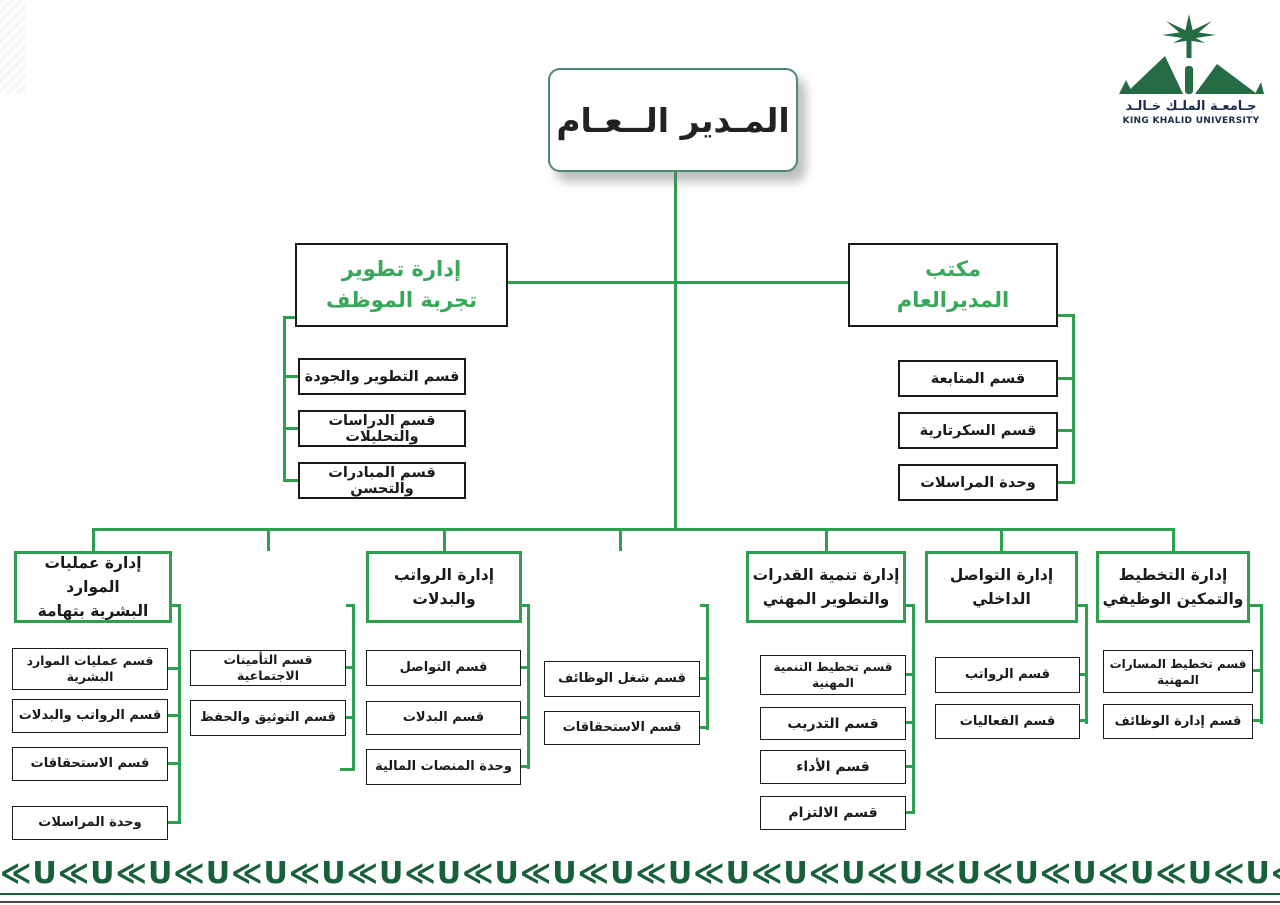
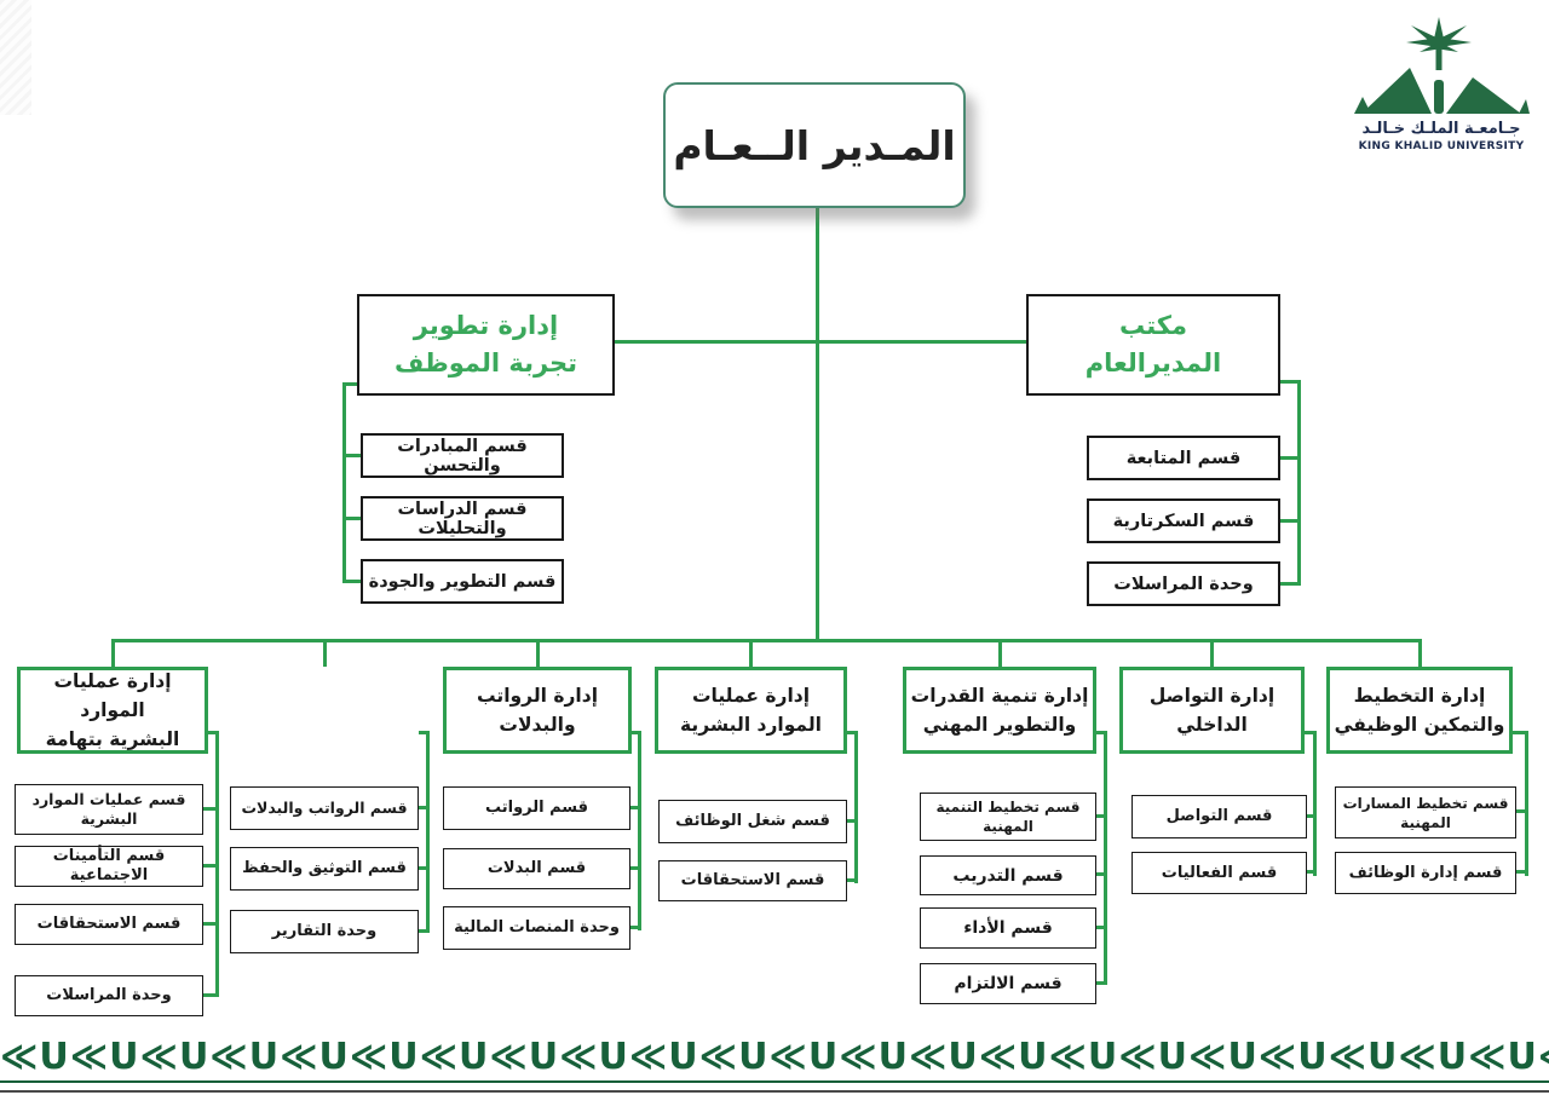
  جـامعـة الملـك خـالـد
  KING KHALID UNIVERSITY
  المـدير الــعـام
  إدارة تطوير
  تجربة الموظف
- قسم التطوير والجودة
+ قسم المبادرات والتحسن
  قسم الدراسات والتحليلات
- قسم المبادرات والتحسن
+ قسم التطوير والجودة
  مكتب
  المديرالعام
  قسم المتابعة
  قسم السكرتارية
  وحدة المراسلات
  إدارة عمليات الموارد
  البشرية بتهامة
  قسم عمليات الموارد
  البشرية
- قسم الرواتب والبدلات
+ قسم التأمينات الاجتماعية
  قسم الاستحقاقات
  وحدة المراسلات
- قسم التأمينات الاجتماعية
+ قسم الرواتب والبدلات
  قسم التوثيق والحفظ
+ وحدة التقارير
  إدارة الرواتب
  والبدلات
- قسم التواصل
+ قسم الرواتب
  قسم البدلات
  وحدة المنصات المالية
+ إدارة عمليات
+ الموارد البشرية
  قسم شغل الوظائف
  قسم الاستحقاقات
  إدارة تنمية القدرات
  والتطوير المهني
  قسم تخطيط التنمية
  المهنية
  قسم التدريب
  قسم الأداء
  قسم الالتزام
  إدارة التواصل
  الداخلي
- قسم الرواتب
+ قسم التواصل
  قسم الفعاليات
  إدارة التخطيط
  والتمكين الوظيفي
  قسم تخطيط المسارات
  المهنية
  قسم إدارة الوظائف
